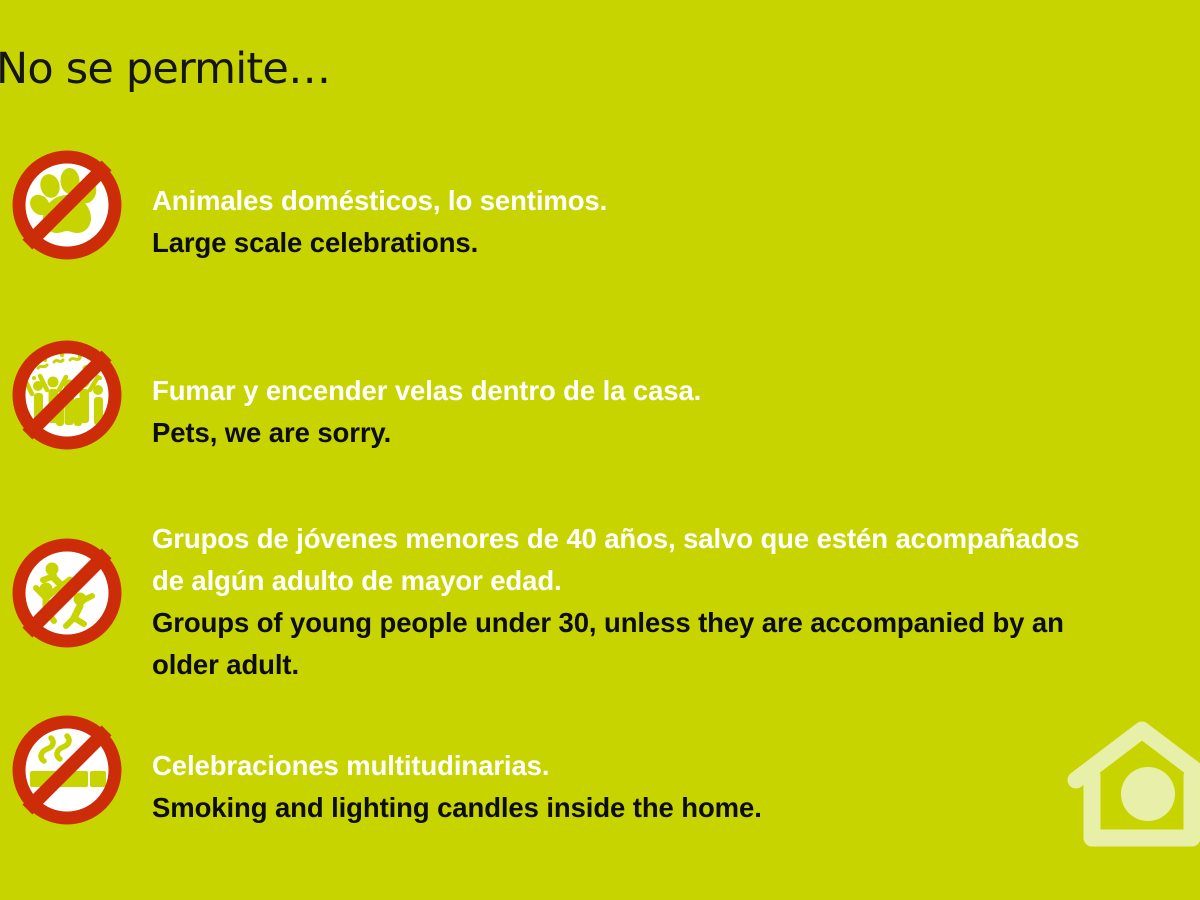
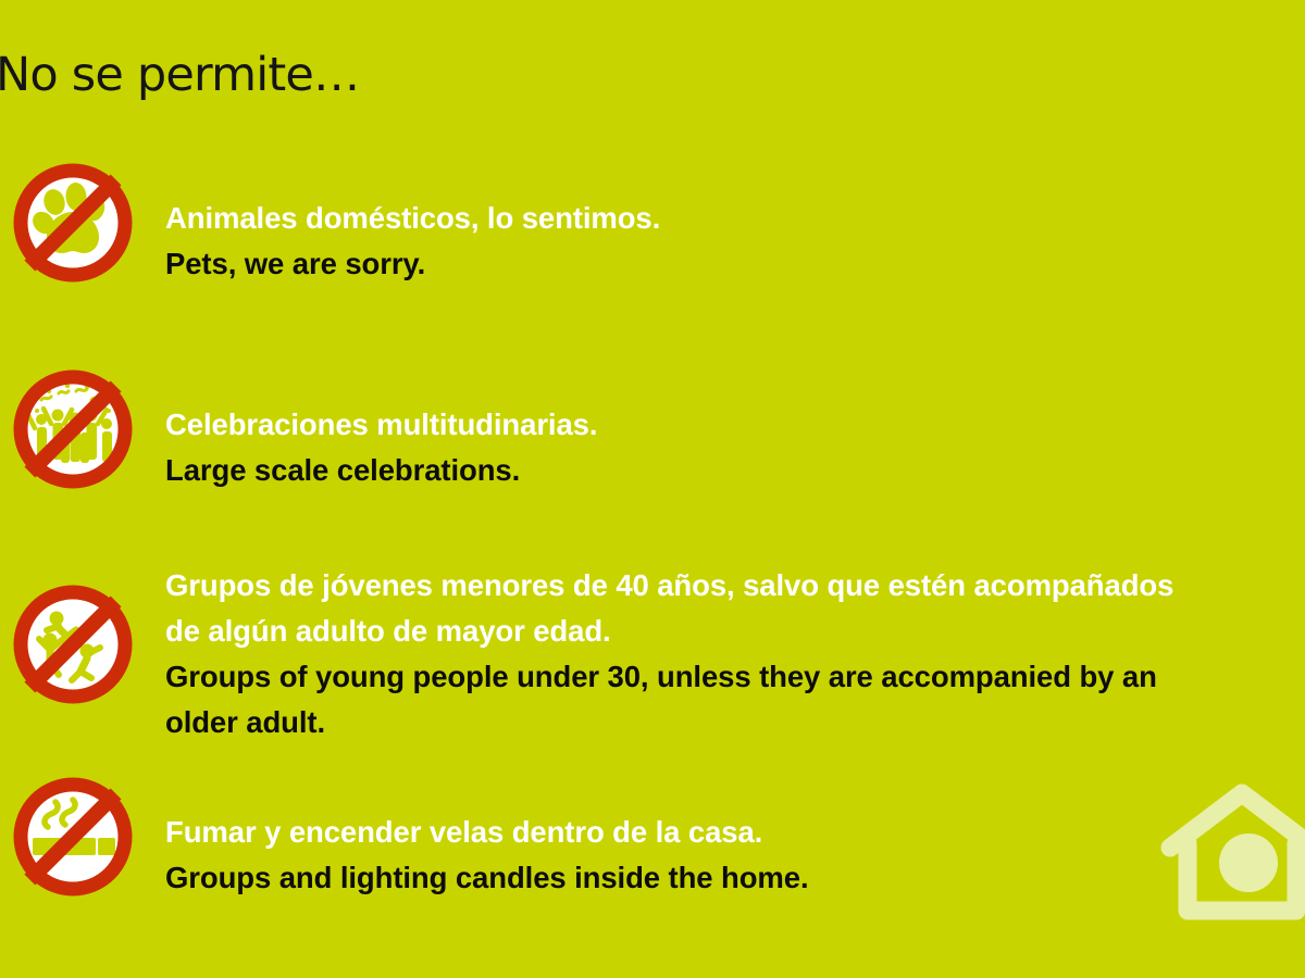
  No se permite…
  Animales domésticos, lo sentimos.
- Large scale celebrations.
+ Pets, we are sorry.
- Fumar y encender velas dentro de la casa.
+ Celebraciones multitudinarias.
- Pets, we are sorry.
+ Large scale celebrations.
  Grupos de jóvenes menores de 40 años, salvo que estén acompañados
  de algún adulto de mayor edad.
  Groups of young people under 30, unless they are accompanied by an
  older adult.
- Celebraciones multitudinarias.
+ Fumar y encender velas dentro de la casa.
- Smoking and lighting candles inside the home.
+ Groups and lighting candles inside the home.
